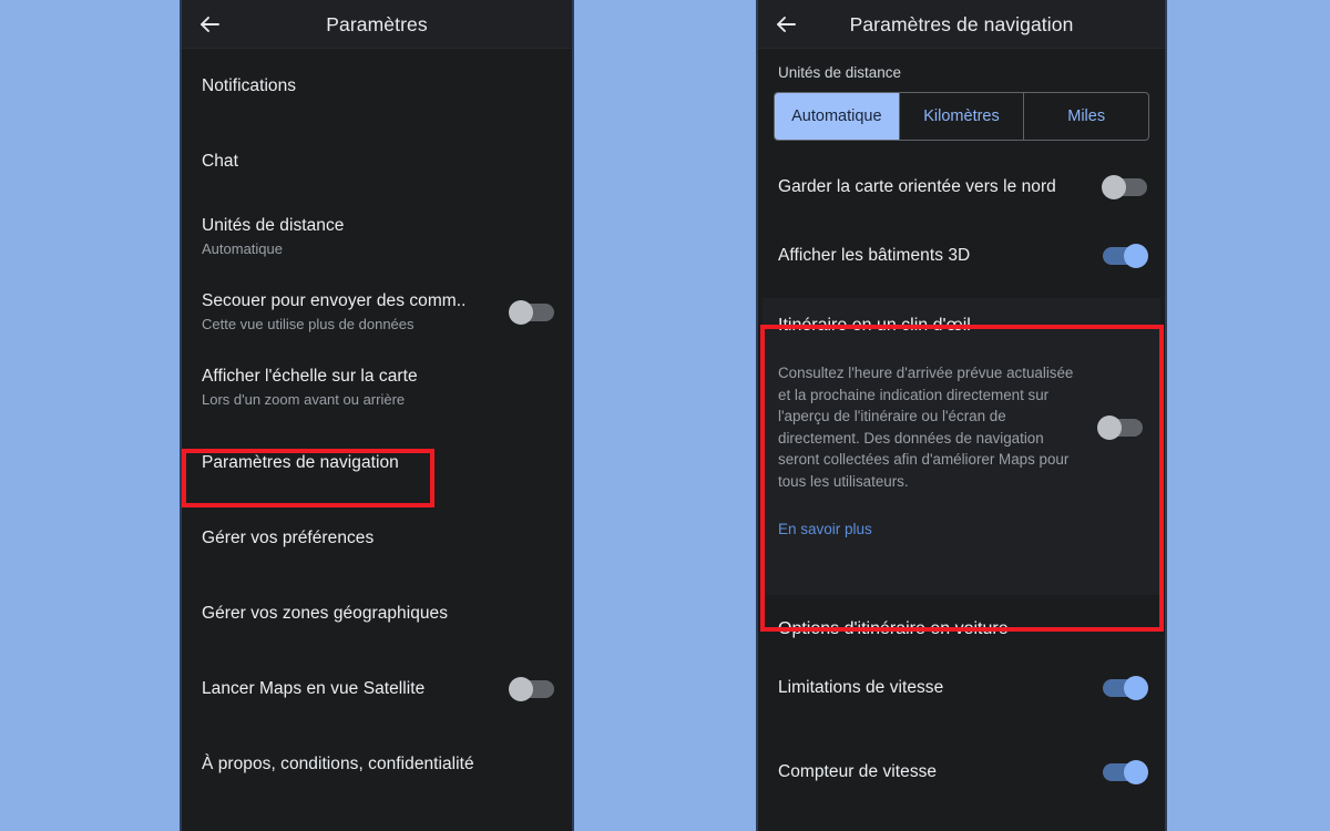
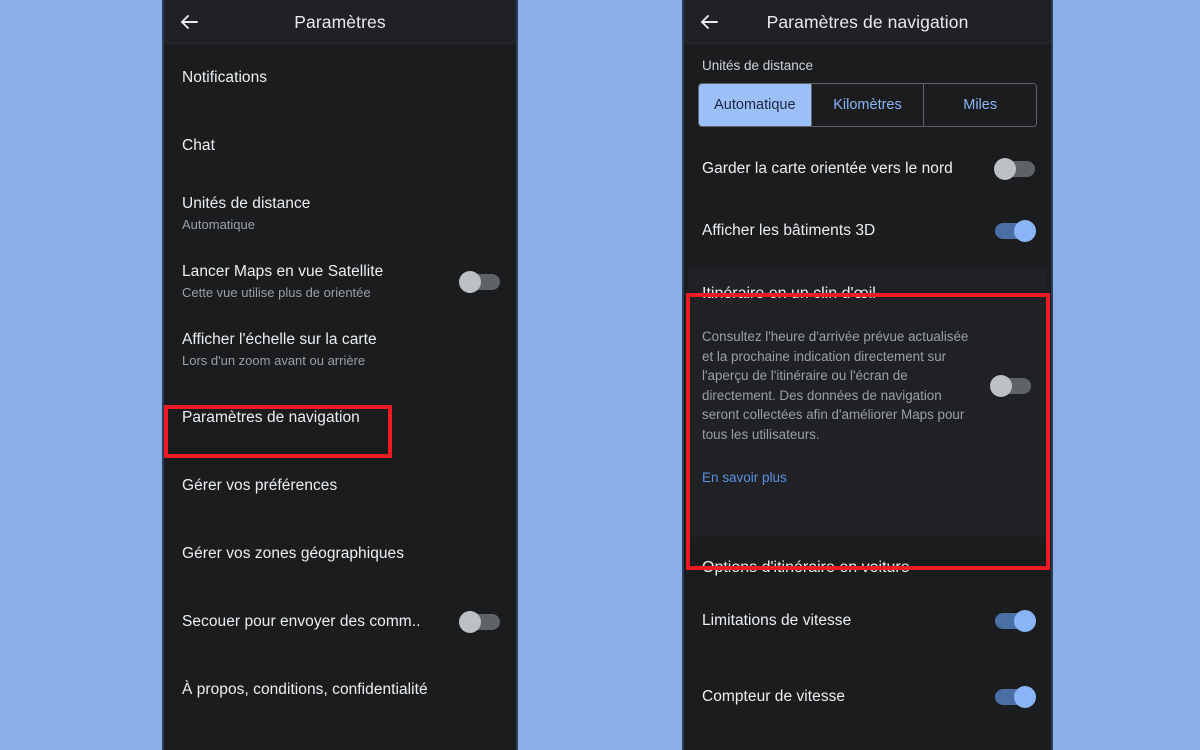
  Paramètres
  Notifications
  Chat
  Unités de distance
  Automatique
- Secouer pour envoyer des comm..
+ Lancer Maps en vue Satellite
- Cette vue utilise plus de données
+ Cette vue utilise plus de orientée
  Afficher l'échelle sur la carte
  Lors d'un zoom avant ou arrière
  Paramètres de navigation
  Gérer vos préférences
  Gérer vos zones géographiques
- Lancer Maps en vue Satellite
+ Secouer pour envoyer des comm..
  À propos, conditions, confidentialité
  Paramètres de navigation
  Unités de distance
  Automatique
  Kilomètres
  Miles
  Garder la carte orientée vers le nord
  Afficher les bâtiments 3D
  Itinéraire en un clin d'œil
  Consultez l'heure d'arrivée prévue actualisée et la prochaine indication directement sur l'aperçu de l'itinéraire ou l'écran de directement. Des données de navigation seront collectées afin d'améliorer Maps pour tous les utilisateurs.
  En savoir plus
  Options d'itinéraire en voiture
  Limitations de vitesse
  Compteur de vitesse
